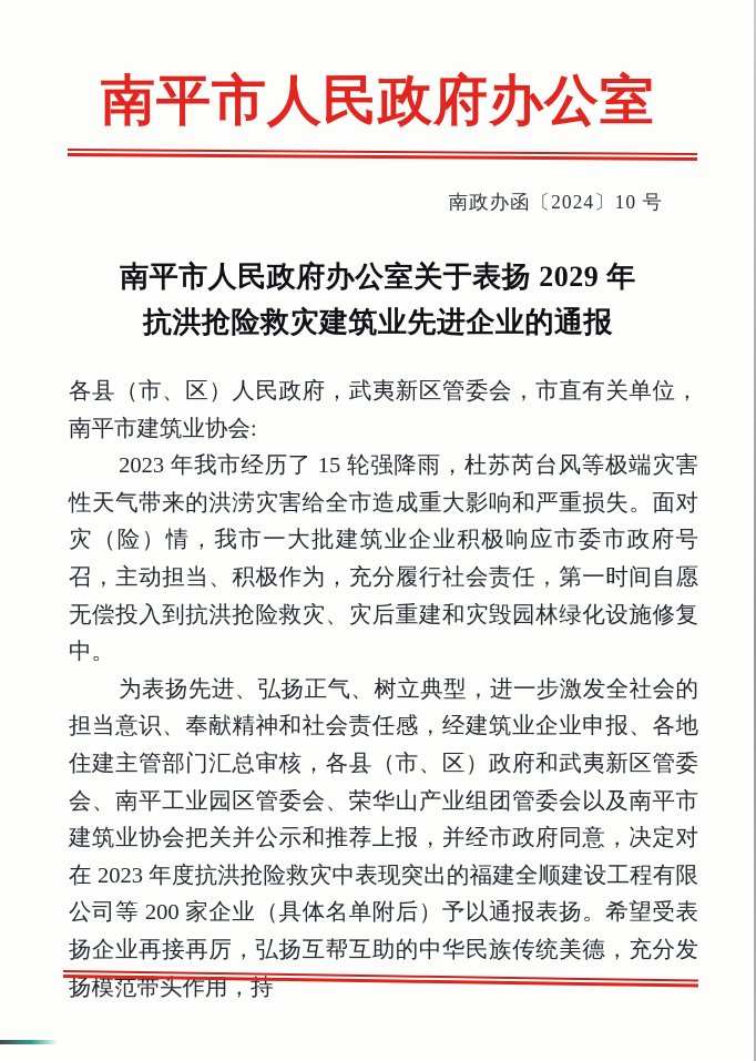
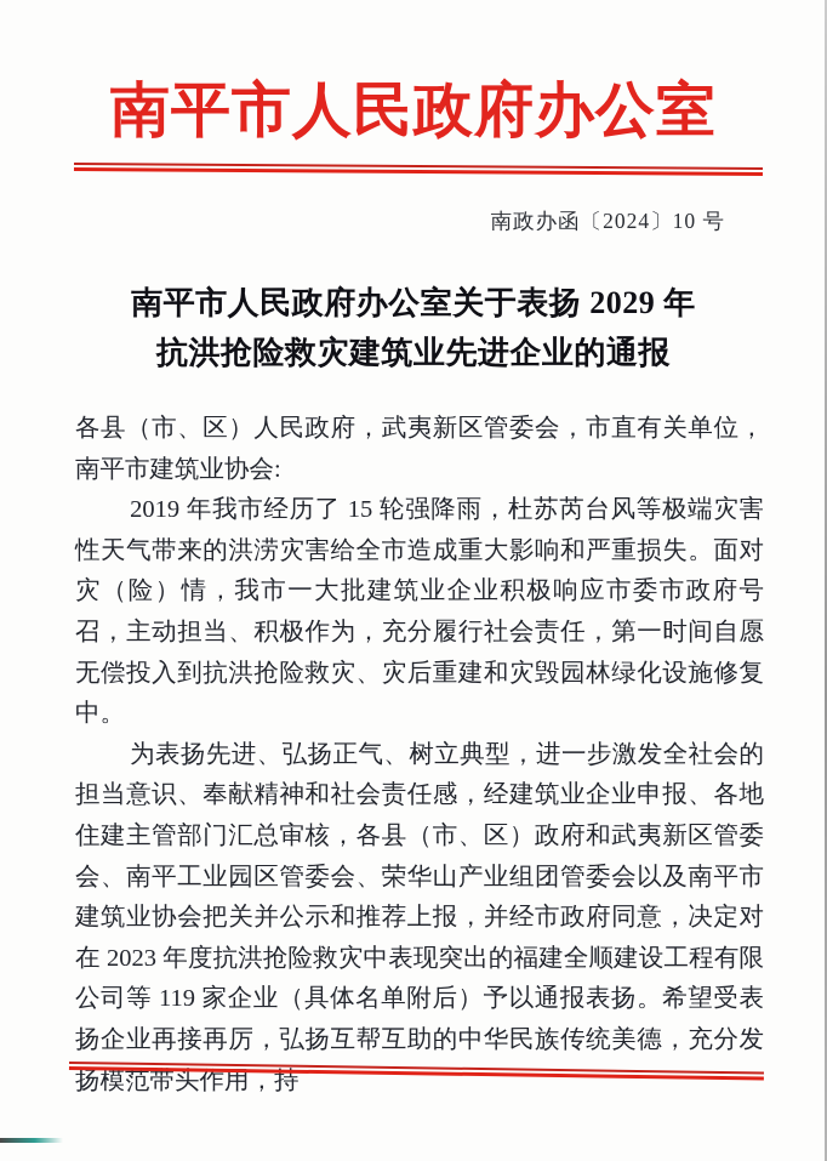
  南平市人民政府办公室
  南政办函〔2024〕10 号
  南平市人民政府办公室关于表扬 2029 年
  抗洪抢险救灾建筑业先进企业的通报
  各县（市、区）人民政府，武夷新区管委会，市直有关单位，南平市建筑业协会:
- 2023 年我市经历了 15 轮强降雨，杜苏芮台风等极端灾害性天气带来的洪涝灾害给全市造成重大影响和严重损失。面对灾（险）情，我市一大批建筑业企业积极响应市委市政府号召，主动担当、积极作为，充分履行社会责任，第一时间自愿无偿投入到抗洪抢险救灾、灾后重建和灾毁园林绿化设施修复中。
+ 2019 年我市经历了 15 轮强降雨，杜苏芮台风等极端灾害性天气带来的洪涝灾害给全市造成重大影响和严重损失。面对灾（险）情，我市一大批建筑业企业积极响应市委市政府号召，主动担当、积极作为，充分履行社会责任，第一时间自愿无偿投入到抗洪抢险救灾、灾后重建和灾毁园林绿化设施修复中。
- 为表扬先进、弘扬正气、树立典型，进一步激发全社会的担当意识、奉献精神和社会责任感，经建筑业企业申报、各地住建主管部门汇总审核，各县（市、区）政府和武夷新区管委会、南平工业园区管委会、荣华山产业组团管委会以及南平市建筑业协会把关并公示和推荐上报，并经市政府同意，决定对在 2023 年度抗洪抢险救灾中表现突出的福建全顺建设工程有限公司等 200 家企业（具体名单附后）予以通报表扬。希望受表扬企业再接再厉，弘扬互帮互助的中华民族传统美德，充分发扬模范带头作用，持
+ 为表扬先进、弘扬正气、树立典型，进一步激发全社会的担当意识、奉献精神和社会责任感，经建筑业企业申报、各地住建主管部门汇总审核，各县（市、区）政府和武夷新区管委会、南平工业园区管委会、荣华山产业组团管委会以及南平市建筑业协会把关并公示和推荐上报，并经市政府同意，决定对在 2023 年度抗洪抢险救灾中表现突出的福建全顺建设工程有限公司等 119 家企业（具体名单附后）予以通报表扬。希望受表扬企业再接再厉，弘扬互帮互助的中华民族传统美德，充分发扬模范带头作用，持
